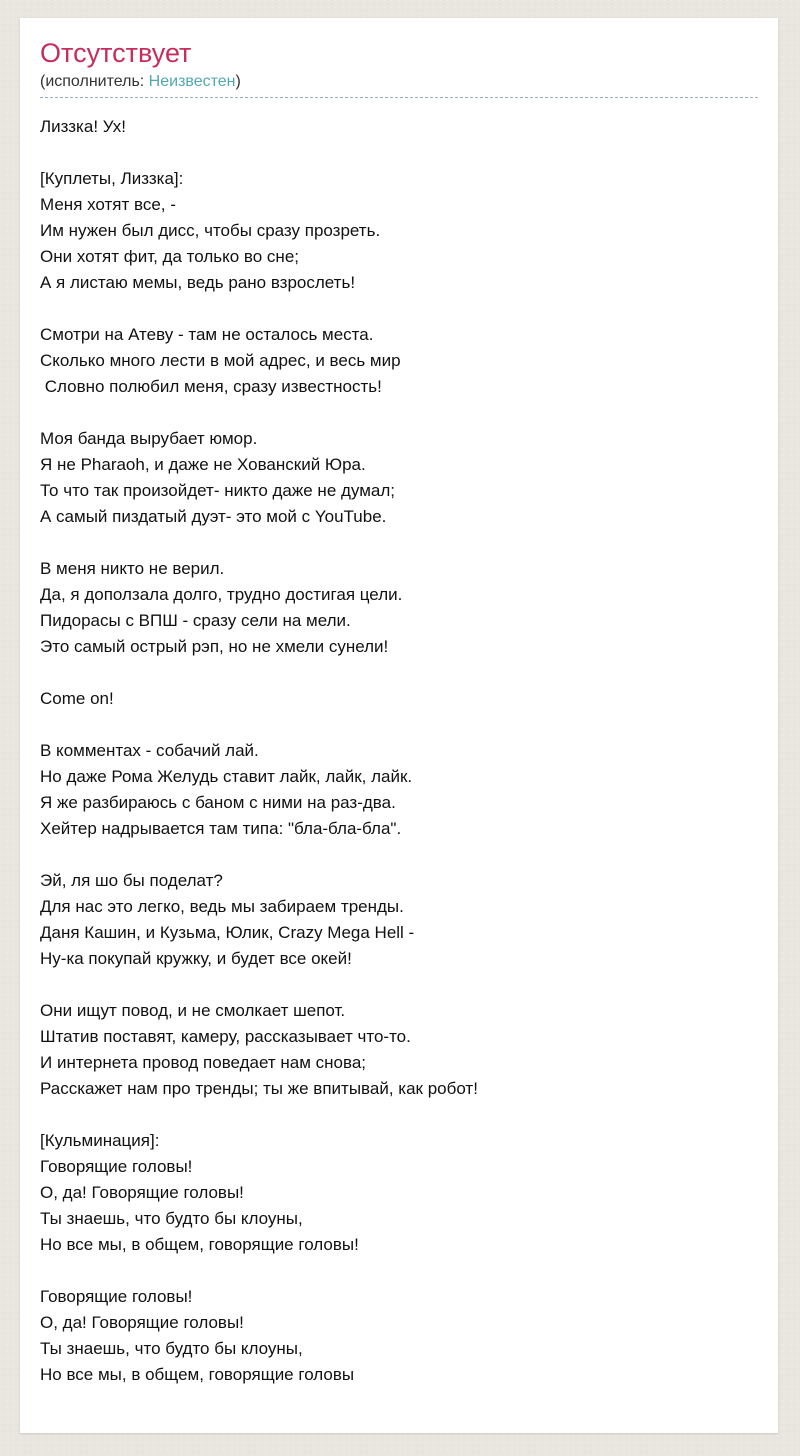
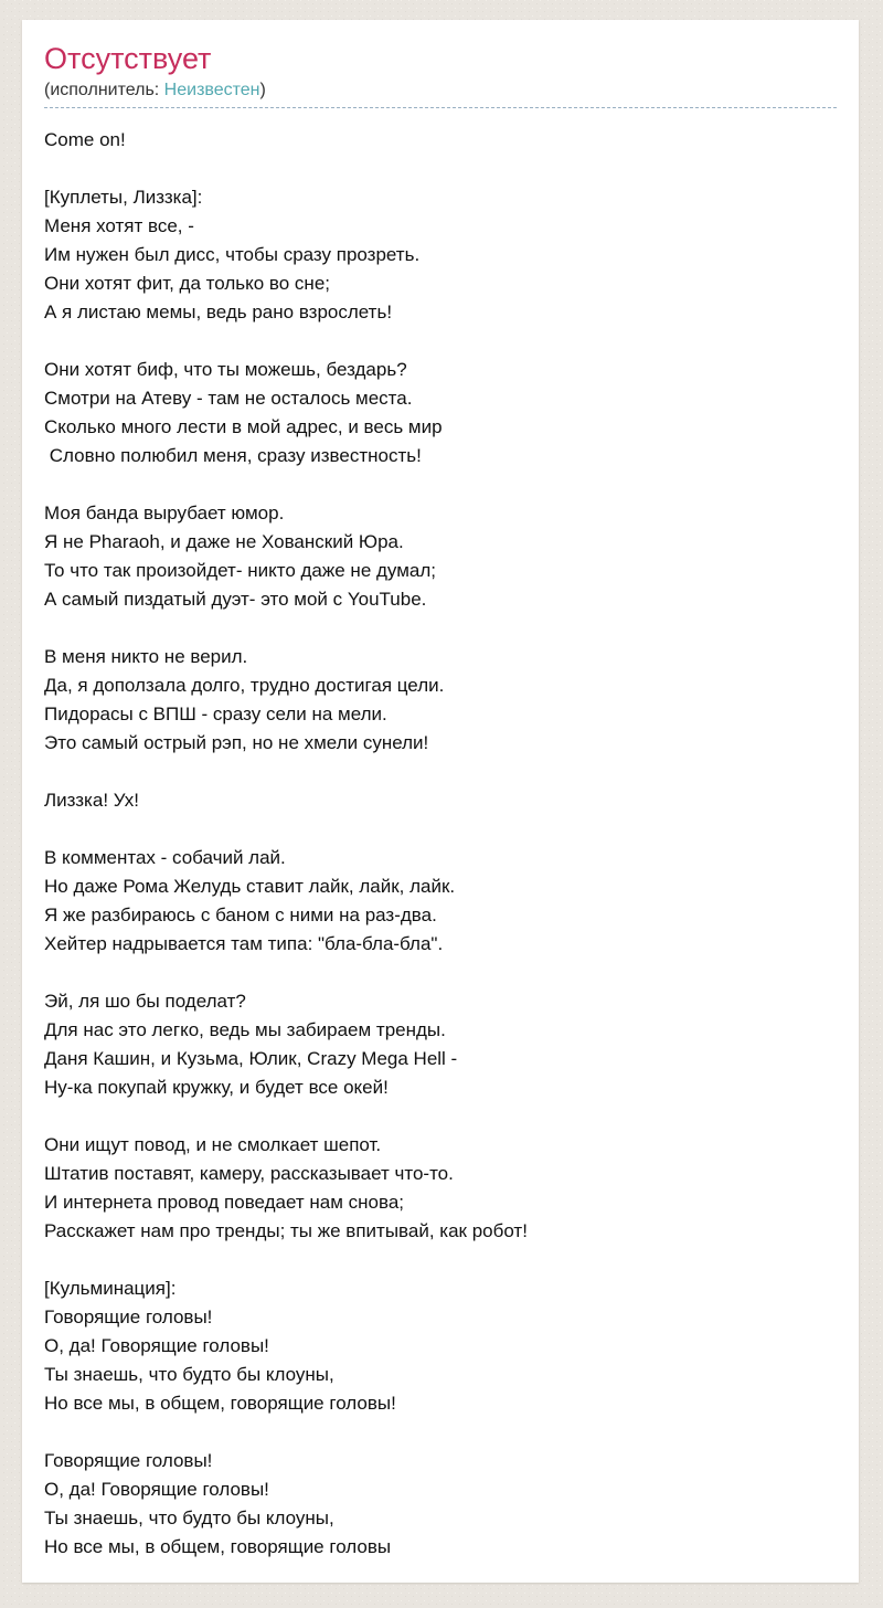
  Отсутствует
  (исполнитель: Неизвестен)
- Лиззка! Ух!
+ Come on!
  [Куплеты, Лиззка]:
  Меня хотят все, -
  Им нужен был дисс, чтобы сразу прозреть.
  Они хотят фит, да только во сне;
  А я листаю мемы, ведь рано взрослеть!
+ Они хотят биф, что ты можешь, бездарь?
  Смотри на Атеву - там не осталось места.
  Сколько много лести в мой адрес, и весь мир
  Словно полюбил меня, сразу известность!
  Моя банда вырубает юмор.
  Я не Pharaoh, и даже не Хованский Юра.
  То что так произойдет- никто даже не думал;
  А самый пиздатый дуэт- это мой с YouTube.
  В меня никто не верил.
  Да, я доползала долго, трудно достигая цели.
  Пидорасы с ВПШ - сразу сели на мели.
  Это самый острый рэп, но не хмели сунели!
- Come on!
+ Лиззка! Ух!
  В комментах - собачий лай.
  Но даже Рома Желудь ставит лайк, лайк, лайк.
  Я же разбираюсь с баном с ними на раз-два.
  Хейтер надрывается там типа: "бла-бла-бла".
  Эй, ля шо бы поделат?
  Для нас это легко, ведь мы забираем тренды.
  Даня Кашин, и Кузьма, Юлик, Crazy Mega Hell -
  Ну-ка покупай кружку, и будет все окей!
  Они ищут повод, и не смолкает шепот.
  Штатив поставят, камеру, рассказывает что-то.
  И интернета провод поведает нам снова;
  Расскажет нам про тренды; ты же впитывай, как робот!
  [Кульминация]:
  Говорящие головы!
  О, да! Говорящие головы!
  Ты знаешь, что будто бы клоуны,
  Но все мы, в общем, говорящие головы!
  Говорящие головы!
  О, да! Говорящие головы!
  Ты знаешь, что будто бы клоуны,
  Но все мы, в общем, говорящие головы
